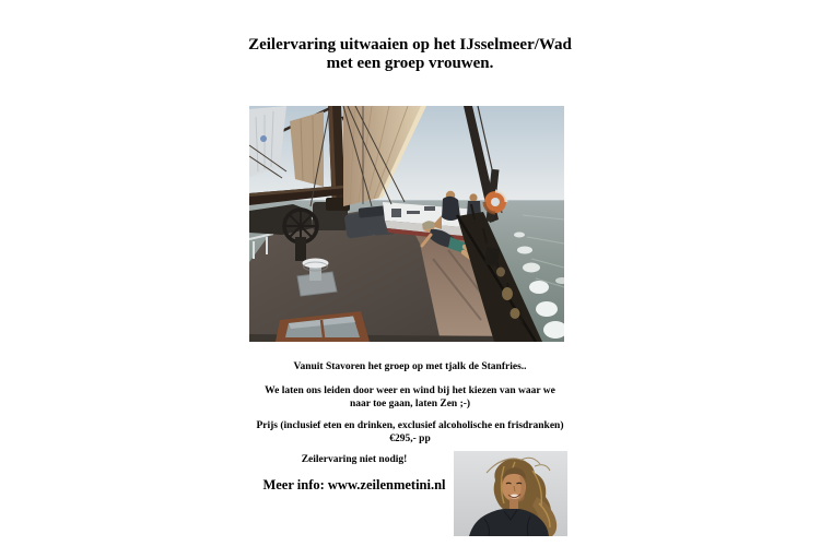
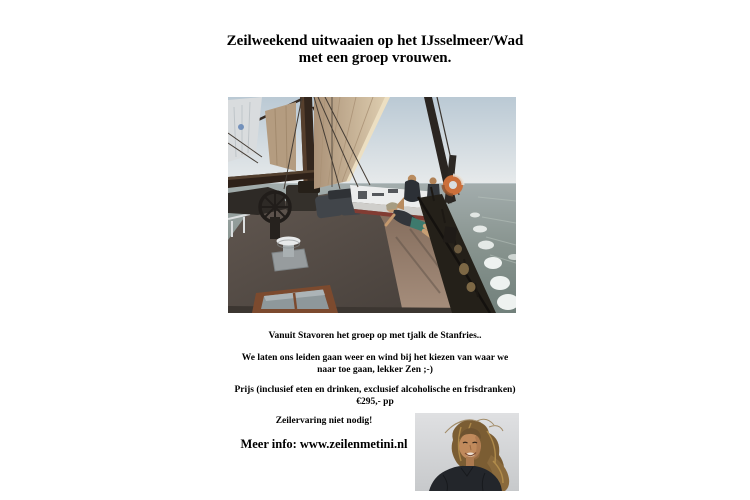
- Zeilervaring uitwaaien op het IJsselmeer/Wad
+ Zeilweekend uitwaaien op het IJsselmeer/Wad
  met een groep vrouwen.
  Vanuit Stavoren het groep op met tjalk de Stanfries..
- We laten ons leiden door weer en wind bij het kiezen van waar we
+ We laten ons leiden gaan weer en wind bij het kiezen van waar we
- naar toe gaan, laten Zen ;-)
+ naar toe gaan, lekker Zen ;-)
  Prijs (inclusief eten en drinken, exclusief alcoholische en frisdranken)
  €295,- pp
  Zeilervaring niet nodig!
  Meer info: www.zeilenmetini.nl
